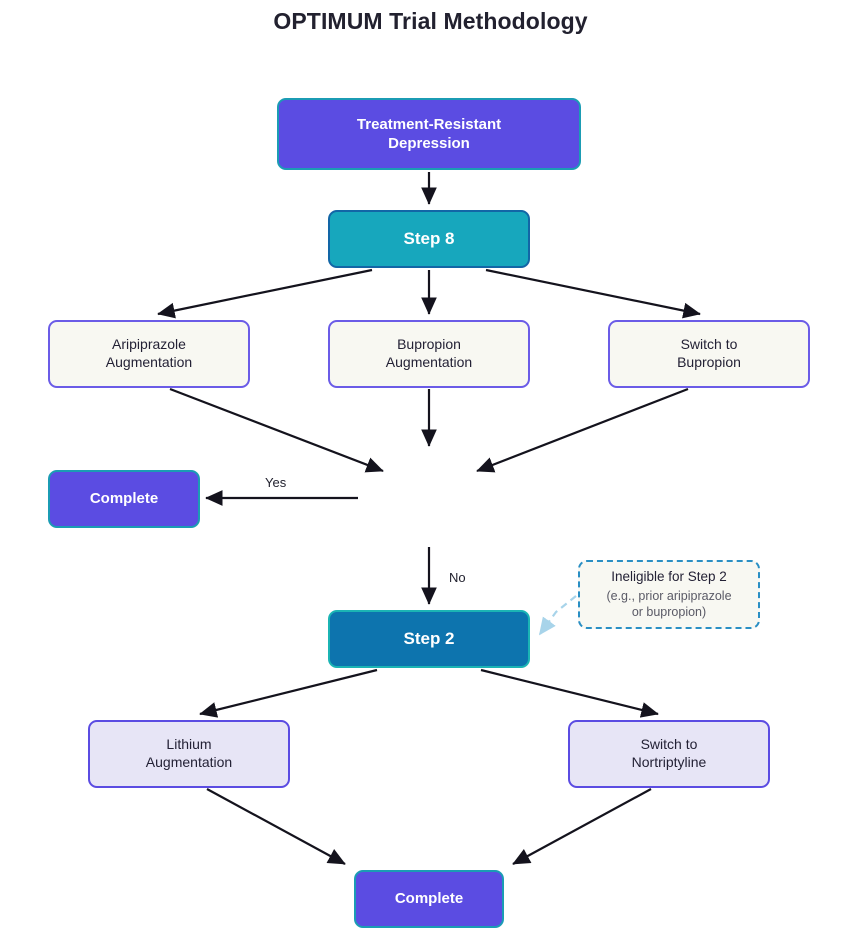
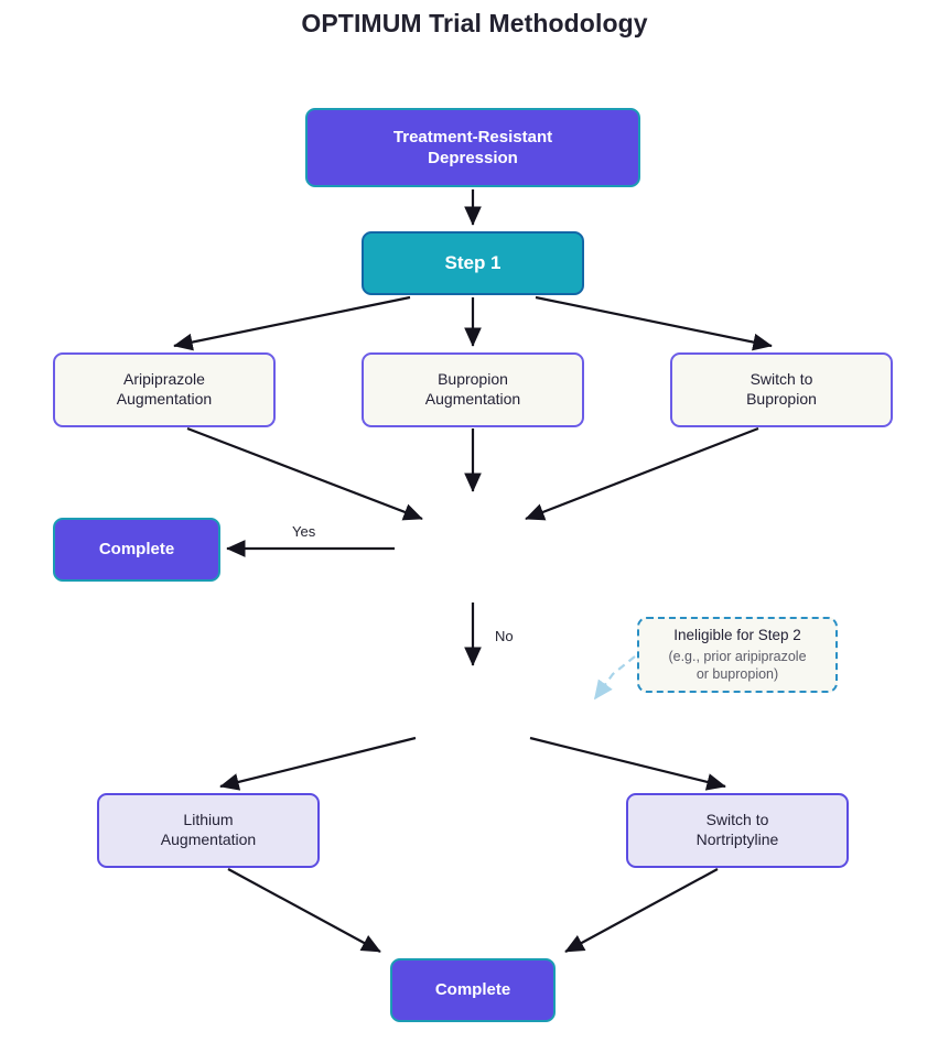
  OPTIMUM Trial Methodology
  Yes
  No
  Treatment-Resistant
  Depression
- Step 8
+ Step 1
  Aripiprazole
  Augmentation
  Bupropion
  Augmentation
  Switch to
  Bupropion
  Complete
- Step 2
  Ineligible for Step 2
  (e.g., prior aripiprazole
  or bupropion)
  Lithium
  Augmentation
  Switch to
  Nortriptyline
  Complete
